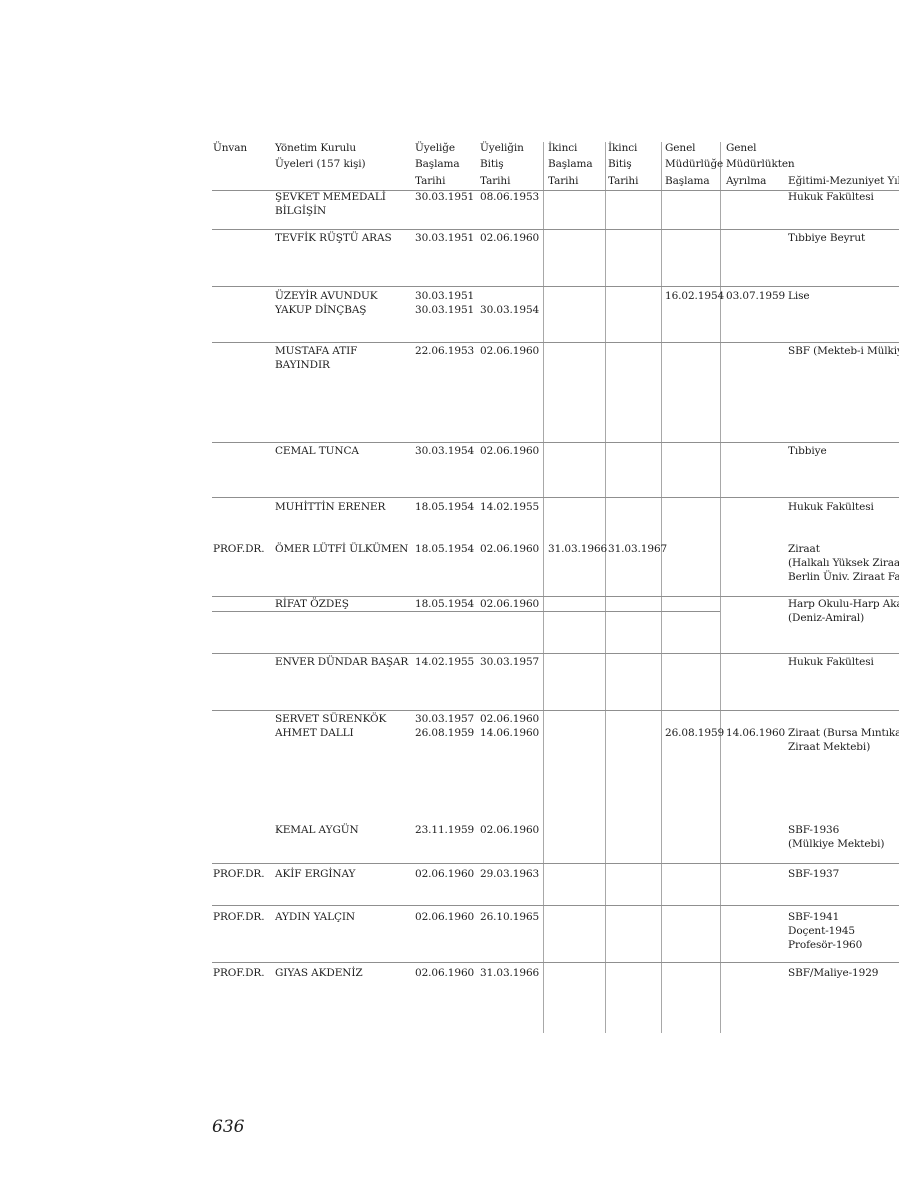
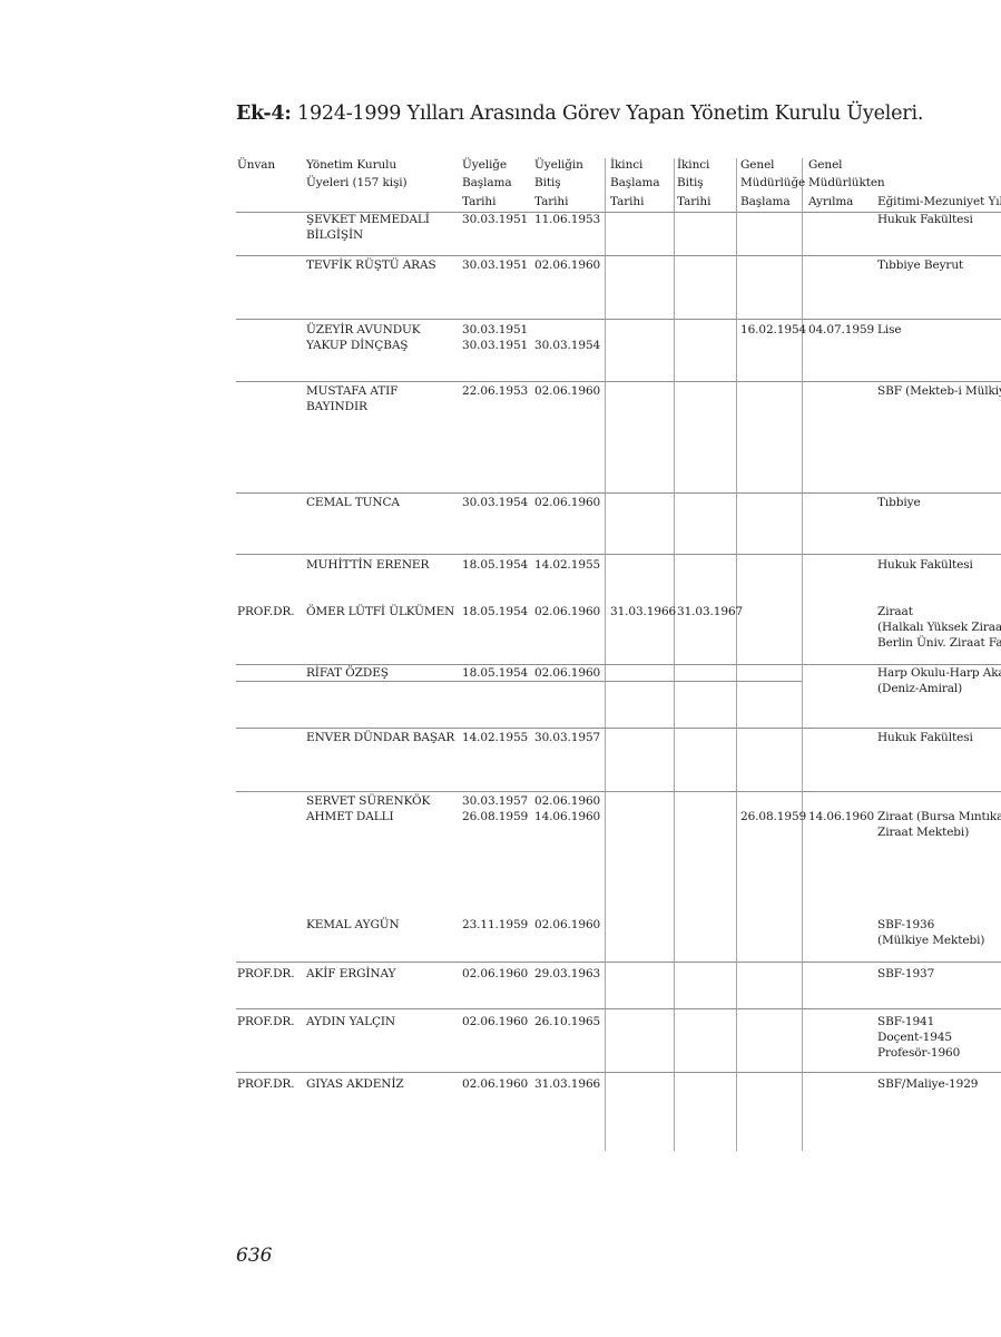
+ Ek-4: 1924-1999 Yılları Arasında Görev Yapan Yönetim Kurulu Üyeleri.
  Ünvan
  Yönetim Kurulu
  Üyeleri (157 kişi)
  Üyeliğe
  Başlama
  Tarihi
  Üyeliğin
  Bitiş
  Tarihi
  İkinci
  Başlama
  Tarihi
  İkinci
  Bitiş
  Tarihi
  Genel
  Müdürlüğe
  Başlama
  Genel
  Müdürlükten
  Ayrılma
  Eğitimi-Mezuniyet Yı
  ŞEVKET MEMEDALİ
  BİLGİŞİN
  30.03.1951
- 08.06.1953
+ 11.06.1953
  Hukuk Fakültesi
  TEVFİK RÜŞTÜ ARAS
  30.03.1951
  02.06.1960
  Tıbbiye Beyrut
  ÜZEYİR AVUNDUK
  30.03.1951
  16.02.1954
- 03.07.1959
+ 04.07.1959
  Lise
  YAKUP DİNÇBAŞ
  30.03.1951
  30.03.1954
  MUSTAFA ATIF
  BAYINDIR
  22.06.1953
  02.06.1960
  SBF (Mekteb-i Mülki
  CEMAL TUNCA
  30.03.1954
  02.06.1960
  Tıbbiye
  MUHİTTİN ERENER
  18.05.1954
  14.02.1955
  Hukuk Fakültesi
  PROF.DR.
  ÖMER LÜTFİ ÜLKÜMEN
  18.05.1954
  02.06.1960
  31.03.1966
  31.03.1967
  Ziraat
  (Halkalı Yüksek Ziraa
  Berlin Üniv. Ziraat Fa
  RİFAT ÖZDEŞ
  18.05.1954
  02.06.1960
  Harp Okulu-Harp Ak
  (Deniz-Amiral)
  ENVER DÜNDAR BAŞAR
  14.02.1955
  30.03.1957
  Hukuk Fakültesi
  SERVET SÜRENKÖK
  30.03.1957
  02.06.1960
  AHMET DALLI
  26.08.1959
  14.06.1960
  26.08.1959
  14.06.1960
  Ziraat (Bursa Mıntıka
  Ziraat Mektebi)
  KEMAL AYGÜN
  23.11.1959
  02.06.1960
  SBF-1936
  (Mülkiye Mektebi)
  PROF.DR.
  AKİF ERGİNAY
  02.06.1960
  29.03.1963
  SBF-1937
  PROF.DR.
  AYDIN YALÇIN
  02.06.1960
  26.10.1965
  SBF-1941
  Doçent-1945
  Profesör-1960
  PROF.DR.
  GIYAS AKDENİZ
  02.06.1960
  31.03.1966
  SBF/Maliye-1929
  636
